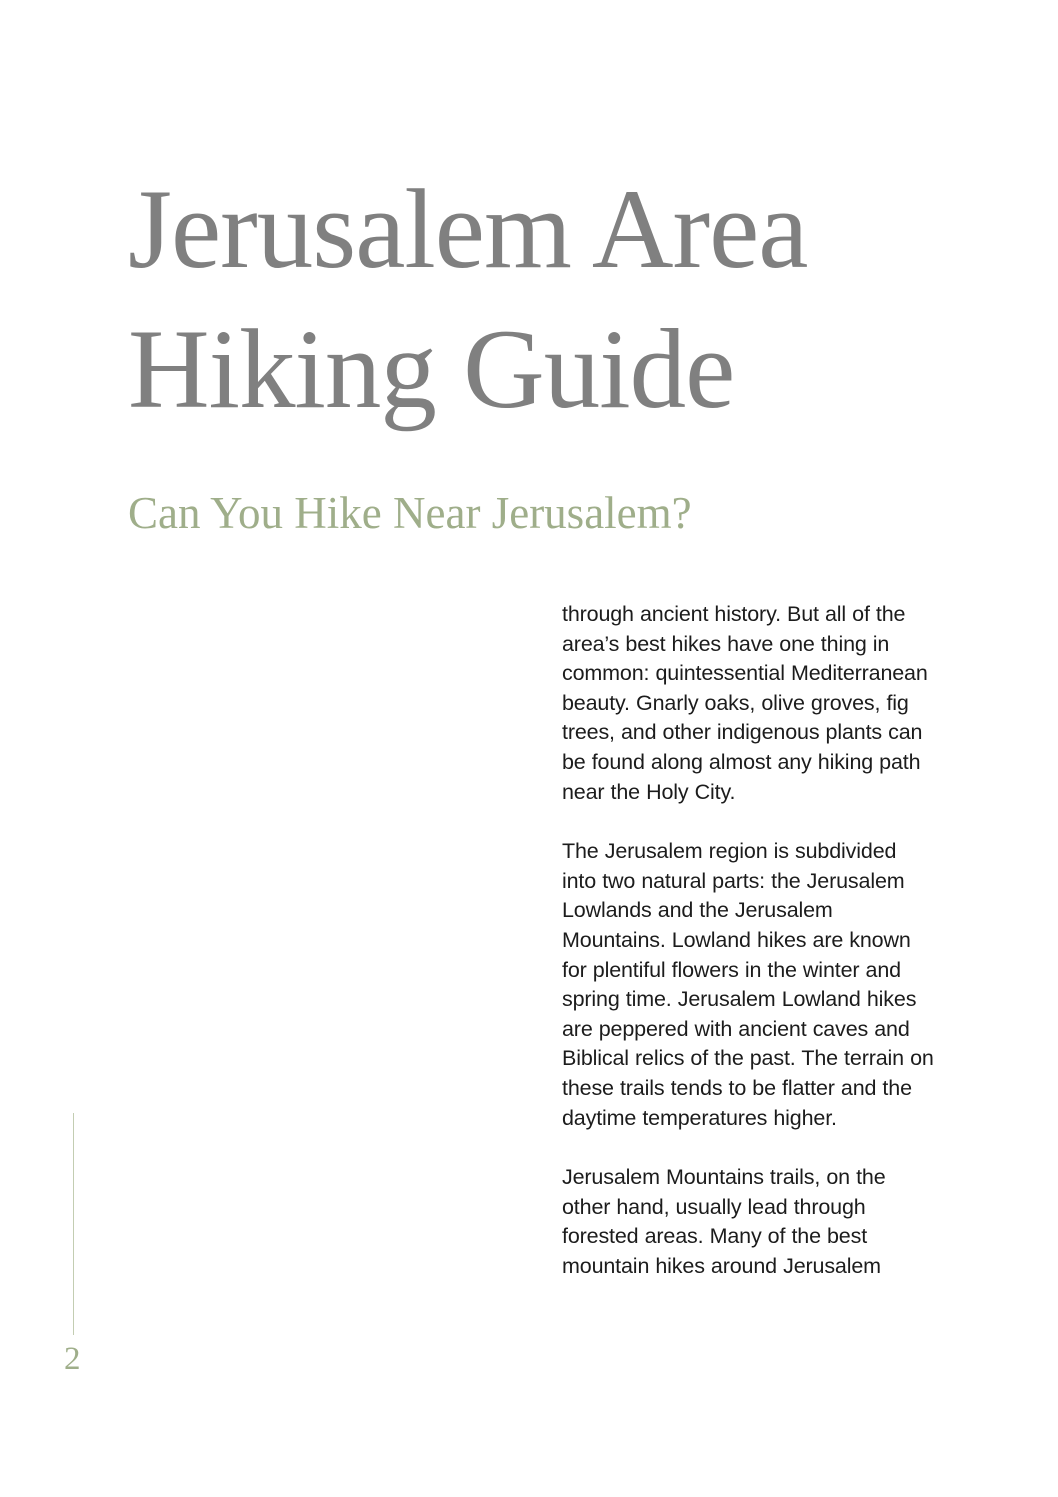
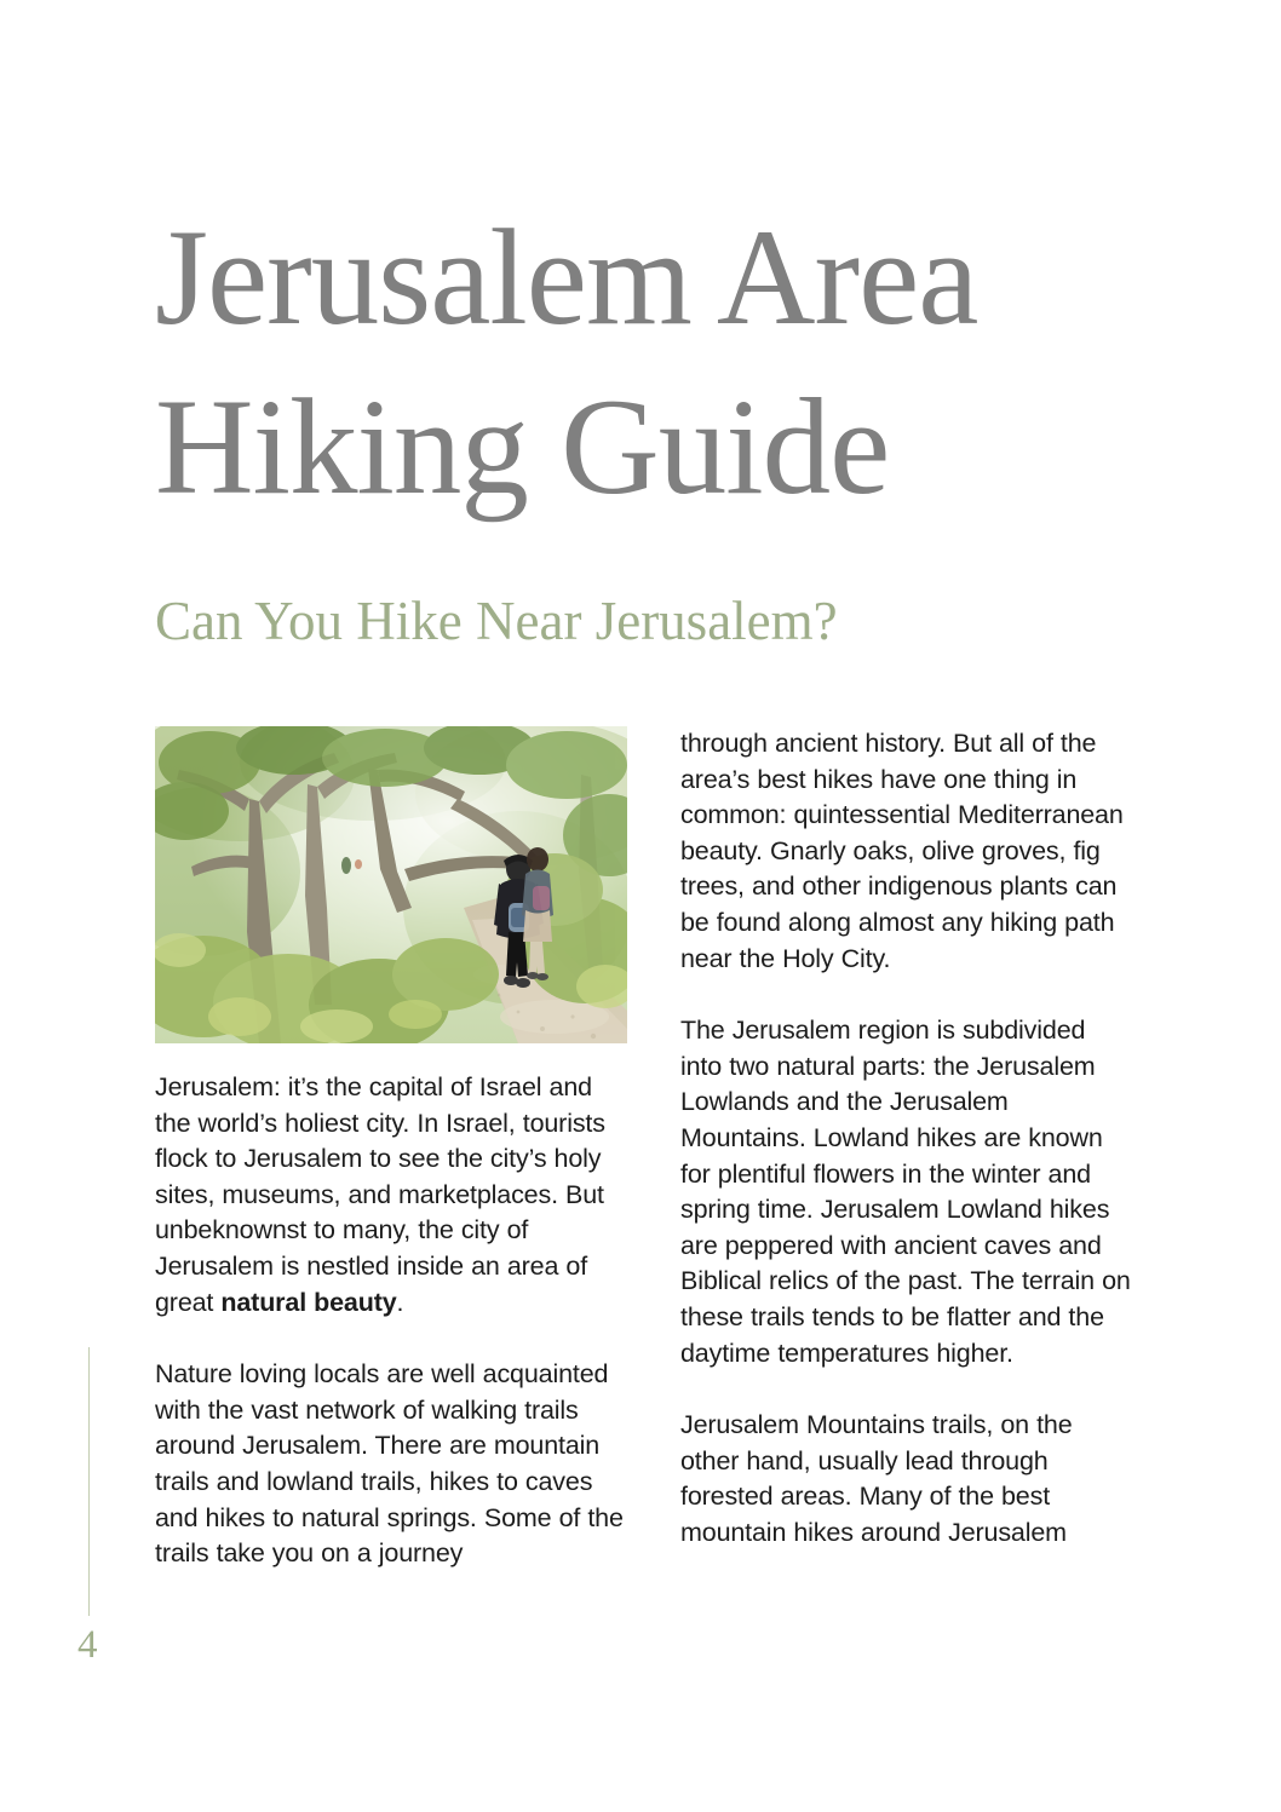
  Jerusalem Area
  Hiking Guide
  Can You Hike Near Jerusalem?
+ Jerusalem: it’s the capital of Israel and the world’s holiest city. In Israel, tourists flock to Jerusalem to see the city’s holy sites, museums, and marketplaces. But unbeknownst to many, the city of Jerusalem is nestled inside an area of great natural beauty.
+ Nature loving locals are well acquainted with the vast network of walking trails around Jerusalem. There are mountain trails and lowland trails, hikes to caves and hikes to natural springs. Some of the trails take you on a journey
  through ancient history. But all of the area’s best hikes have one thing in common: quintessential Mediterranean beauty. Gnarly oaks, olive groves, fig trees, and other indigenous plants can be found along almost any hiking path near the Holy City.
  The Jerusalem region is subdivided into two natural parts: the Jerusalem Lowlands and the Jerusalem Mountains. Lowland hikes are known for plentiful flowers in the winter and spring time. Jerusalem Lowland hikes are peppered with ancient caves and Biblical relics of the past. The terrain on these trails tends to be flatter and the daytime temperatures higher.
  Jerusalem Mountains trails, on the other hand, usually lead through forested areas. Many of the best mountain hikes around Jerusalem
- 2
+ 4
